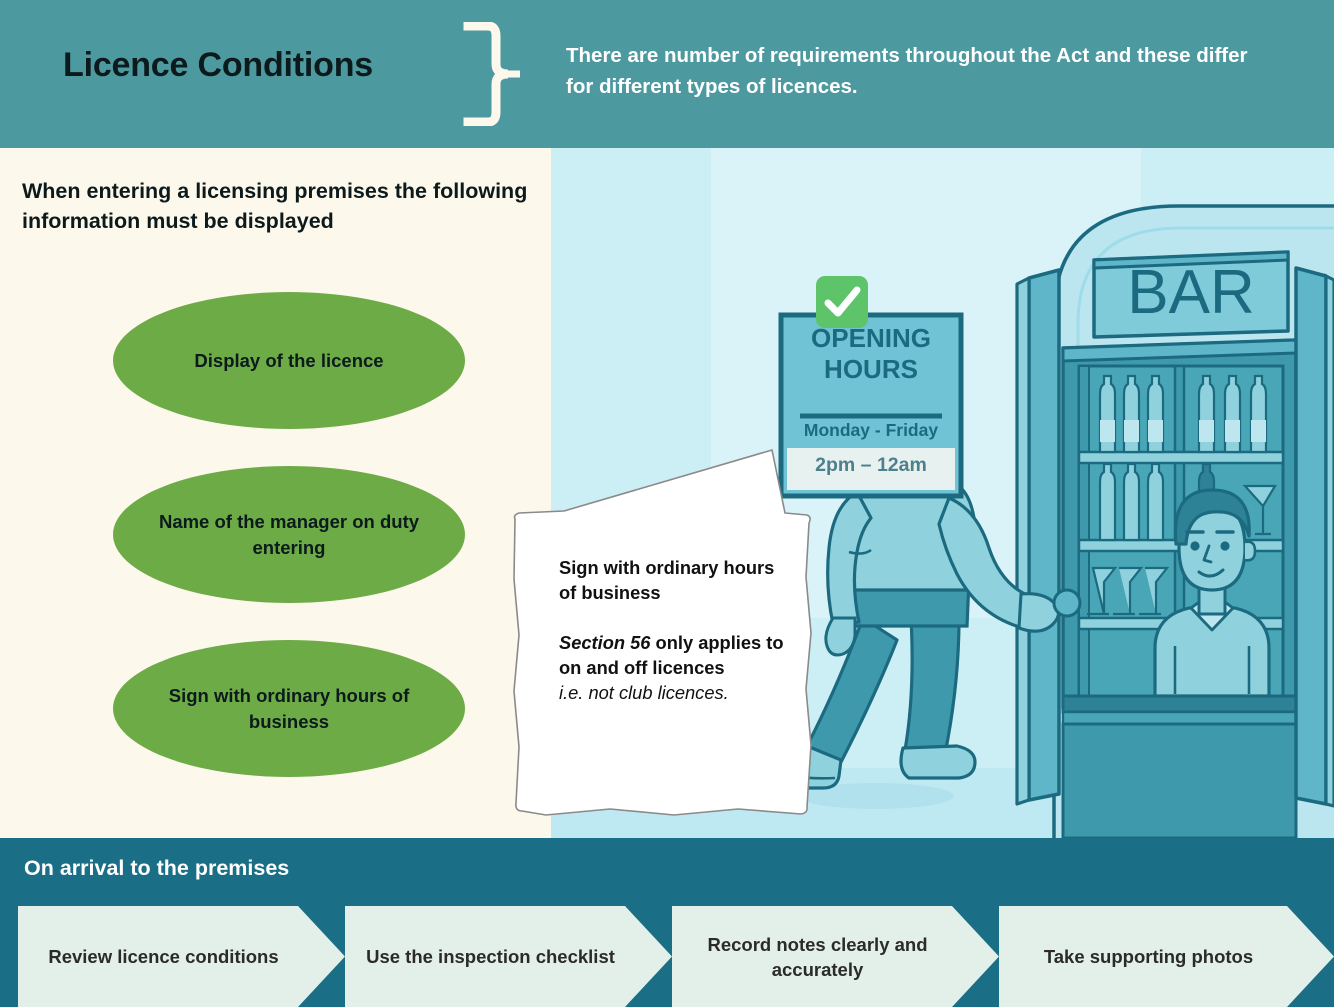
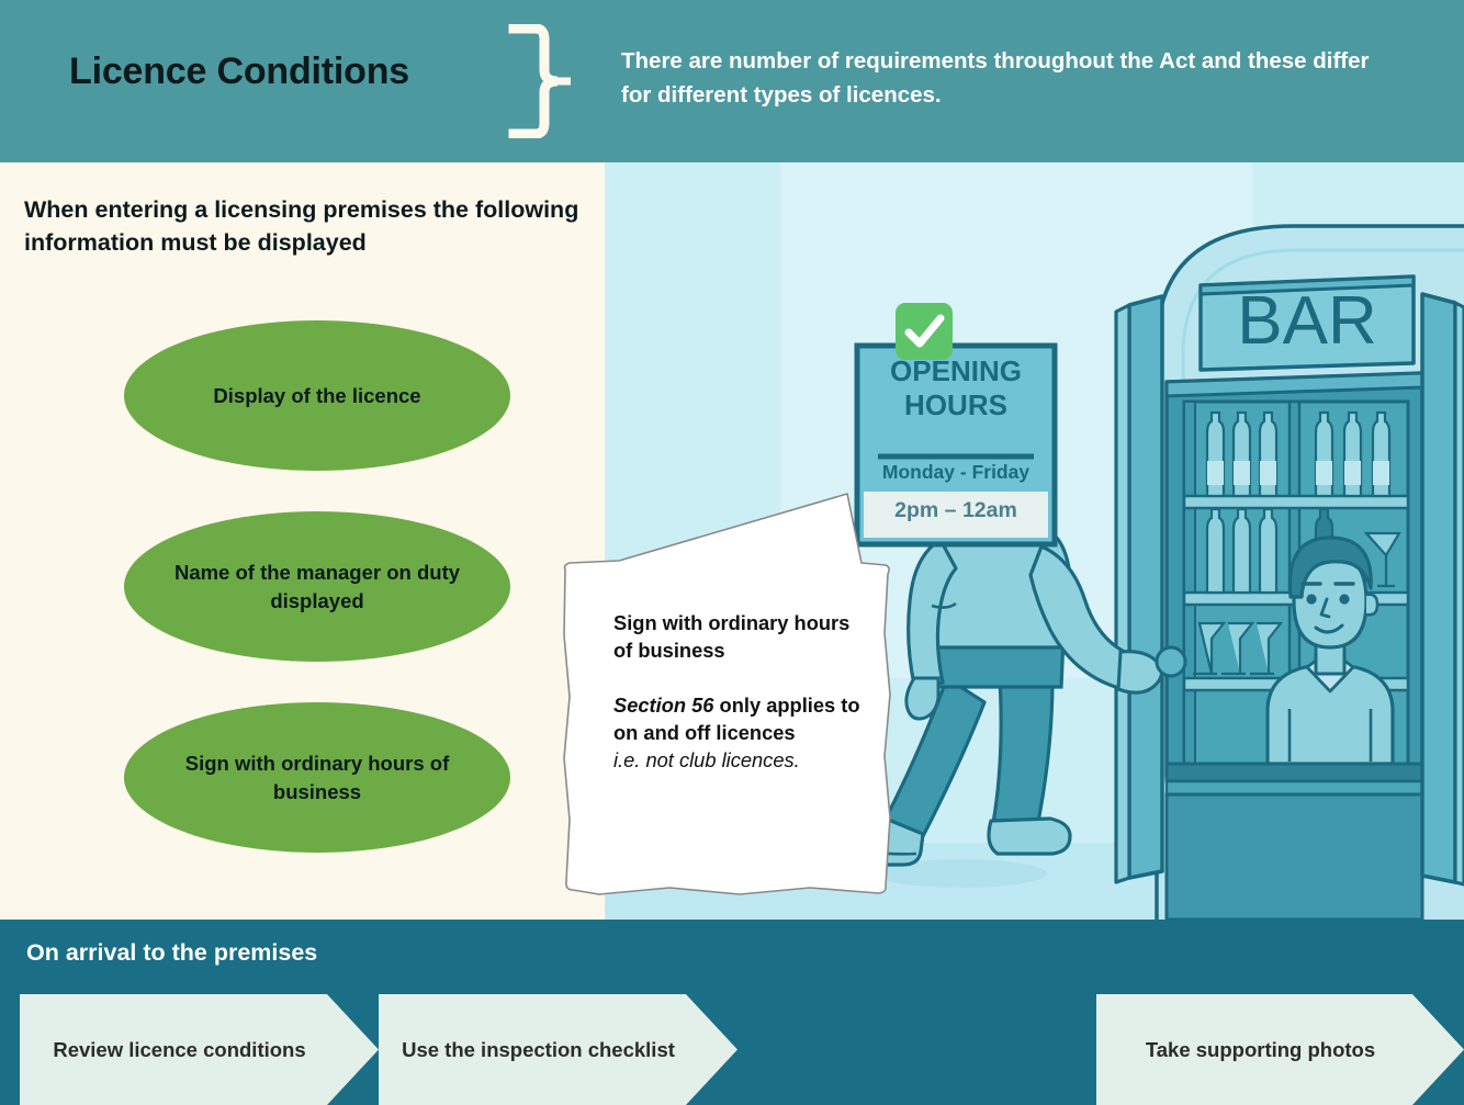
  Licence Conditions
  There are number of requirements throughout the Act and these differ for different types of licences.
  When entering a licensing premises the following information must be displayed
  Display of the licence
- Name of the manager on duty entering
+ Name of the manager on duty displayed
  Sign with ordinary hours of business
  BAR
  OPENING
  HOURS
  Monday - Friday
  2pm – 12am
  Sign with ordinary hours of business
  Section 56 only applies to on and off licences
  i.e. not club licences.
  On arrival to the premises
  Review licence conditions
  Use the inspection checklist
- Record notes clearly and accurately
  Take supporting photos
